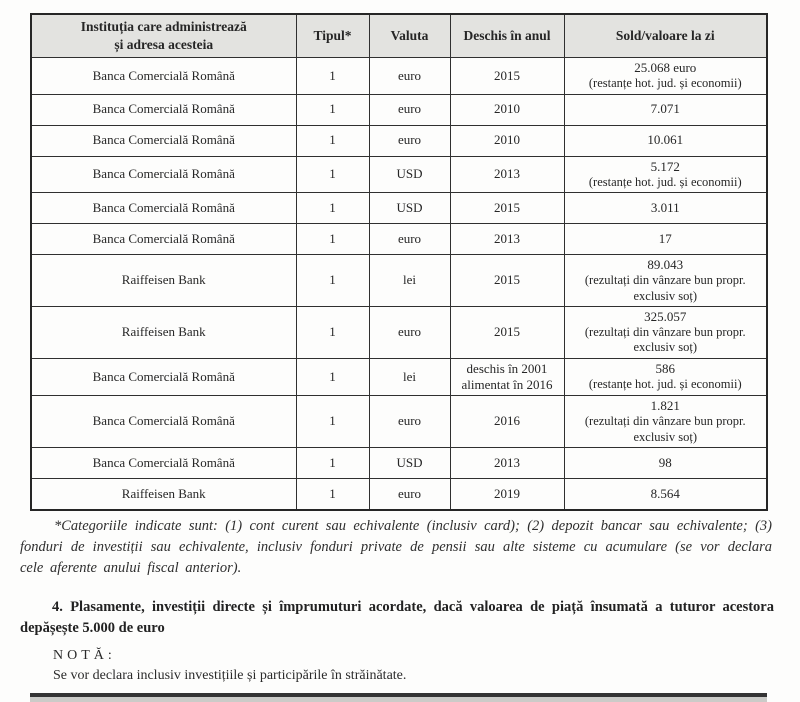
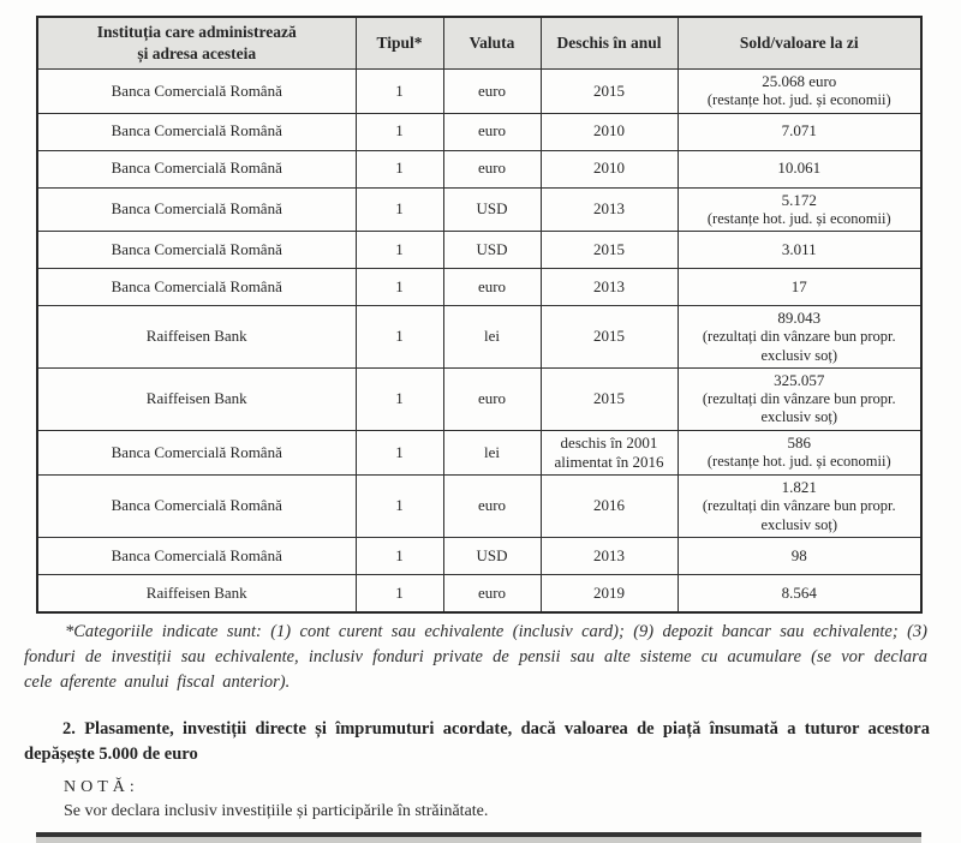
  Instituția care administrează și adresa acesteia	Tipul*	Valuta	Deschis în anul	Sold/valoare la zi
  Banca Comercială Română	1	euro	2015	25.068 euro (restanțe hot. jud. și economii)
  Banca Comercială Română	1	euro	2010	7.071
  Banca Comercială Română	1	euro	2010	10.061
  Banca Comercială Română	1	USD	2013	5.172 (restanțe hot. jud. și economii)
  Banca Comercială Română	1	USD	2015	3.011
  Banca Comercială Română	1	euro	2013	17
  Raiffeisen Bank	1	lei	2015	89.043 (rezultați din vânzare bun propr. exclusiv soț)
  Raiffeisen Bank	1	euro	2015	325.057 (rezultați din vânzare bun propr. exclusiv soț)
  Banca Comercială Română	1	lei	deschis în 2001 alimentat în 2016	586 (restanțe hot. jud. și economii)
  Banca Comercială Română	1	euro	2016	1.821 (rezultați din vânzare bun propr. exclusiv soț)
  Banca Comercială Română	1	USD	2013	98
  Raiffeisen Bank	1	euro	2019	8.564
- *Categoriile indicate sunt: (1) cont curent sau echivalente (inclusiv card); (2) depozit bancar sau echivalente; (3) fonduri de investiții sau echivalente, inclusiv fonduri private de pensii sau alte sisteme cu acumulare (se vor declara cele aferente anului fiscal anterior).
+ *Categoriile indicate sunt: (1) cont curent sau echivalente (inclusiv card); (9) depozit bancar sau echivalente; (3) fonduri de investiții sau echivalente, inclusiv fonduri private de pensii sau alte sisteme cu acumulare (se vor declara cele aferente anului fiscal anterior).
- 4. Plasamente, investiții directe și împrumuturi acordate, dacă valoarea de piață însumată a tuturor acestora depășește 5.000 de euro
+ 2. Plasamente, investiții directe și împrumuturi acordate, dacă valoarea de piață însumată a tuturor acestora depășește 5.000 de euro
  NOTĂ:
  Se vor declara inclusiv investițiile și participările în străinătate.
